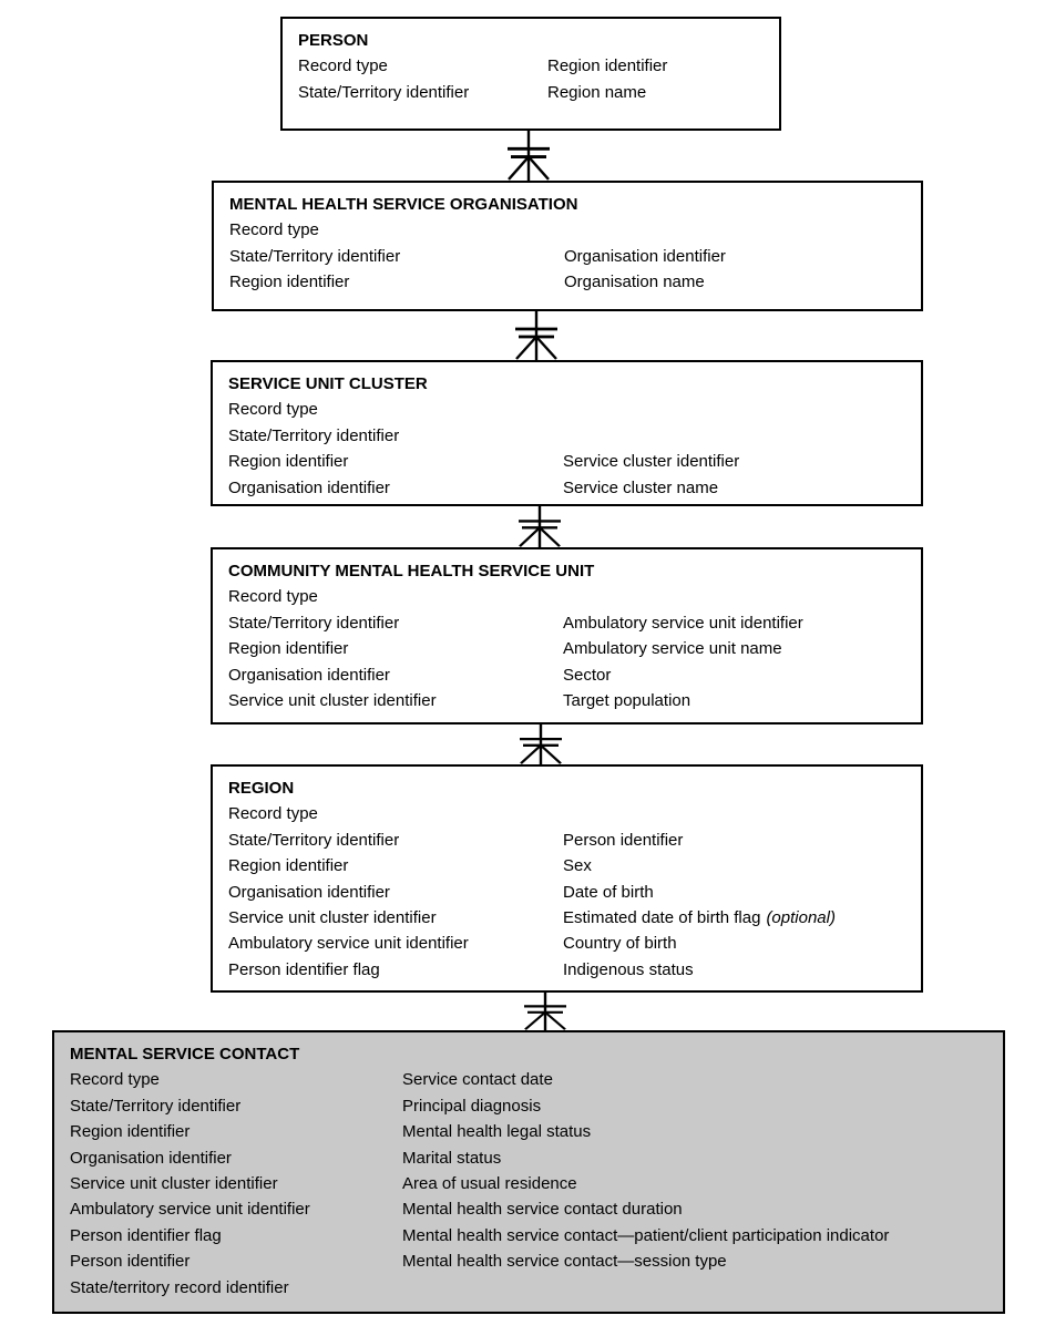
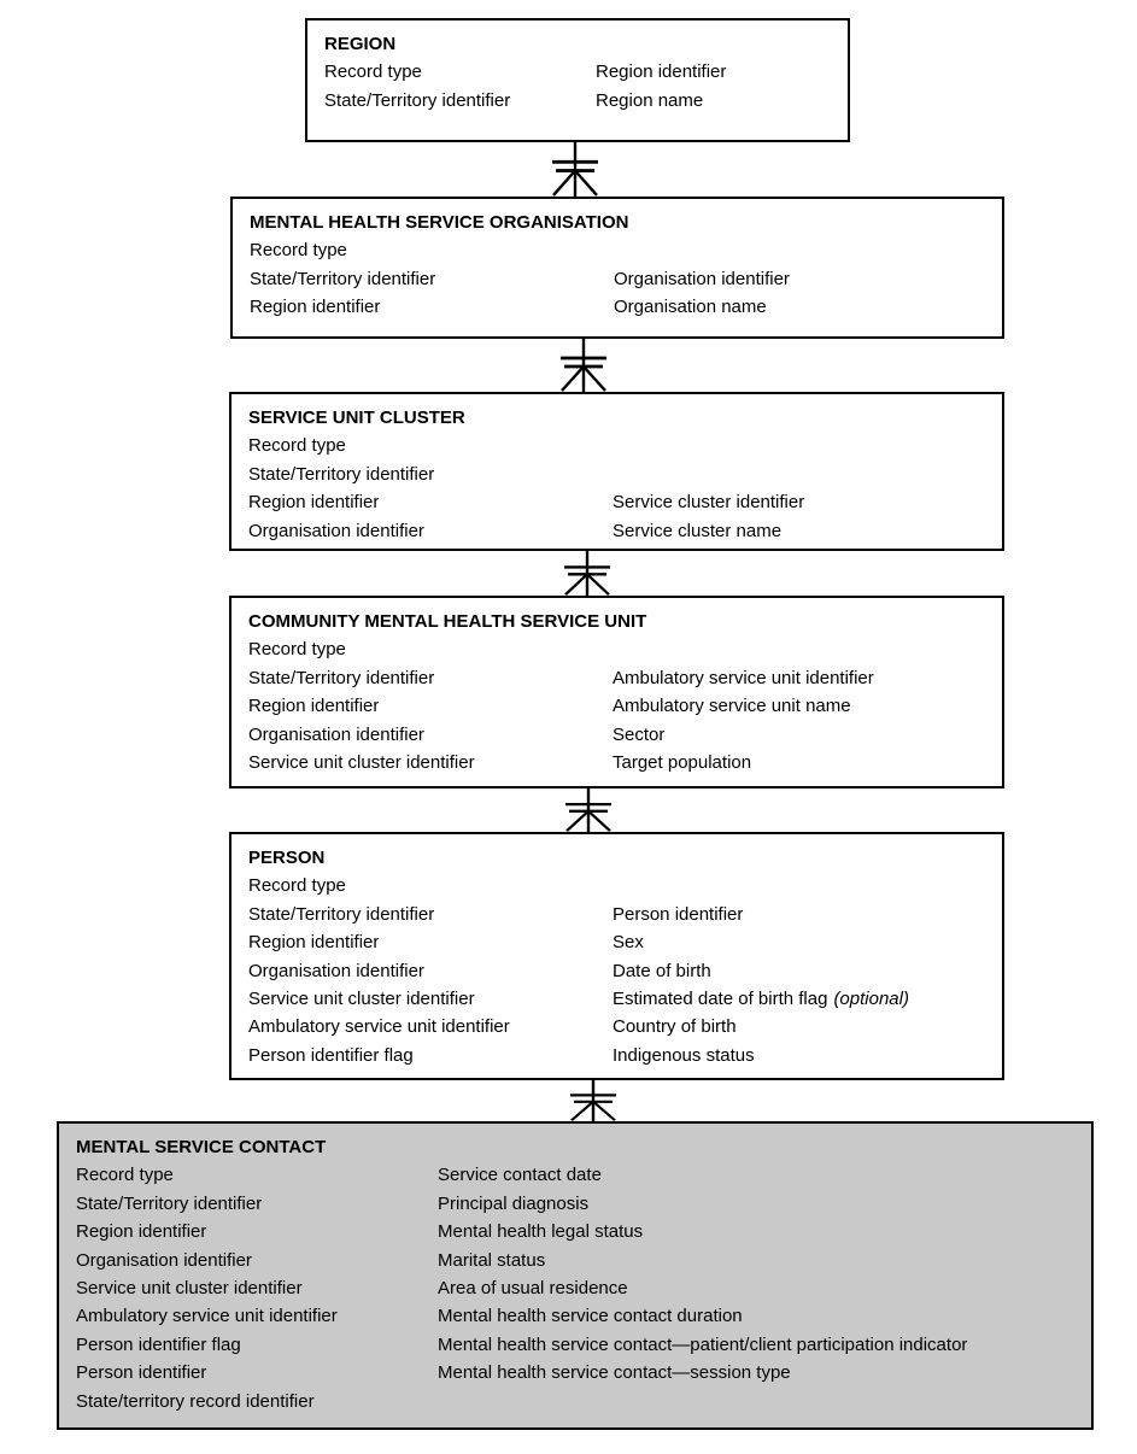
- PERSON
+ REGION
  Record type
  Region identifier
  State/Territory identifier
  Region name
  MENTAL HEALTH SERVICE ORGANISATION
  Record type
  State/Territory identifier
  Organisation identifier
  Region identifier
  Organisation name
  SERVICE UNIT CLUSTER
  Record type
  State/Territory identifier
  Region identifier
  Service cluster identifier
  Organisation identifier
  Service cluster name
  COMMUNITY MENTAL HEALTH SERVICE UNIT
  Record type
  State/Territory identifier
  Ambulatory service unit identifier
  Region identifier
  Ambulatory service unit name
  Organisation identifier
  Sector
  Service unit cluster identifier
  Target population
- REGION
+ PERSON
  Record type
  State/Territory identifier
  Person identifier
  Region identifier
  Sex
  Organisation identifier
  Date of birth
  Service unit cluster identifier
  Estimated date of birth flag (optional)
  Ambulatory service unit identifier
  Country of birth
  Person identifier flag
  Indigenous status
  MENTAL SERVICE CONTACT
  Record type
  Service contact date
  State/Territory identifier
  Principal diagnosis
  Region identifier
  Mental health legal status
  Organisation identifier
  Marital status
  Service unit cluster identifier
  Area of usual residence
  Ambulatory service unit identifier
  Mental health service contact duration
  Person identifier flag
  Mental health service contact—patient/client participation indicator
  Person identifier
  Mental health service contact—session type
  State/territory record identifier
